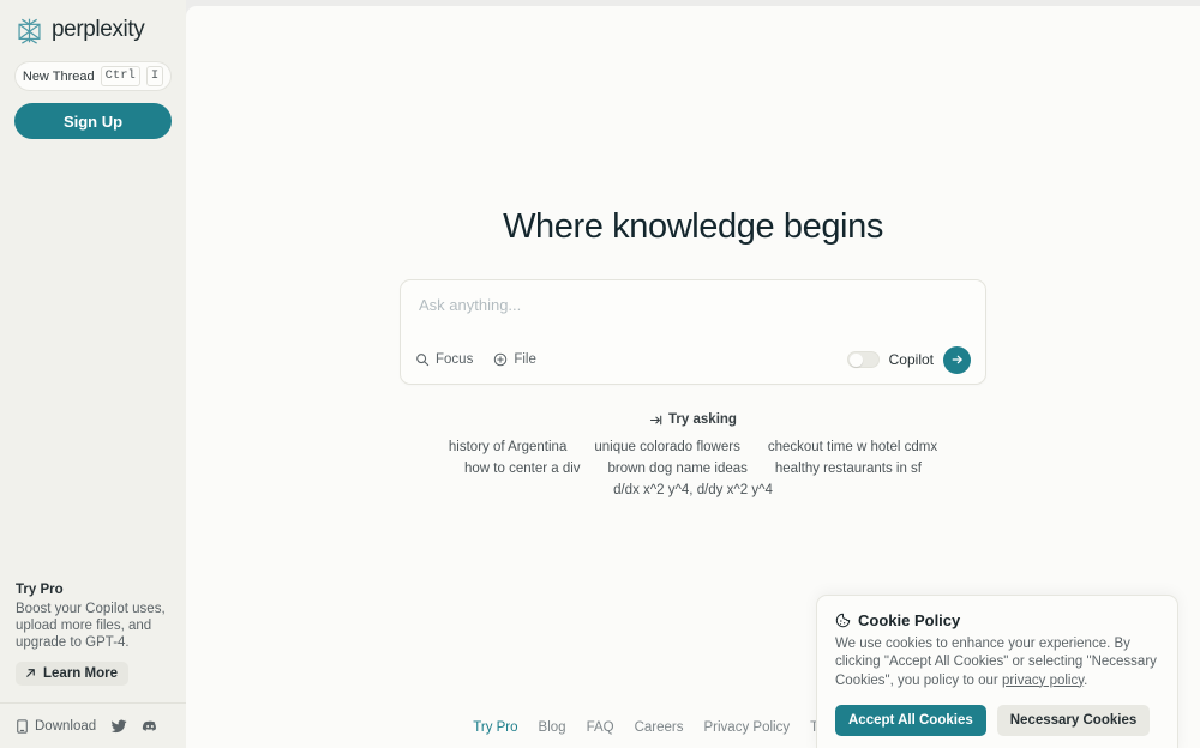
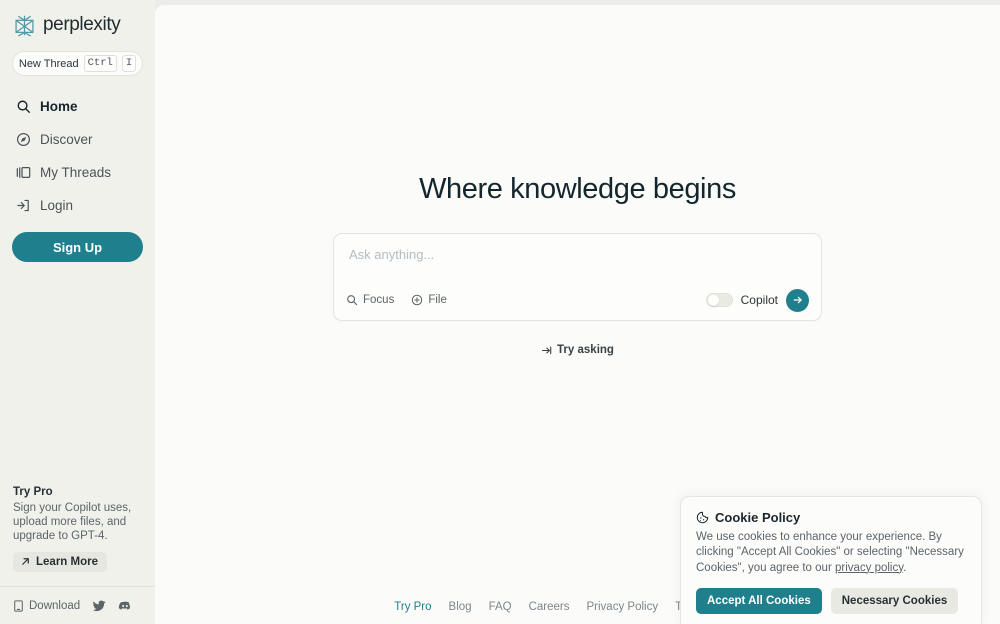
  perplexity
  New Thread
  Ctrl
  I
+ Home
+ Discover
+ My Threads
+ Login
  Sign Up
  Try Pro
- Boost your Copilot uses, upload more files, and upgrade to GPT-4.
+ Sign your Copilot uses, upload more files, and upgrade to GPT-4.
  Learn More
  Download
  Where knowledge begins
  Ask anything...
  Focus
  File
  Copilot
  Try asking
- history of Argentina
- unique colorado flowers
- checkout time w hotel cdmx
- how to center a div
- brown dog name ideas
- healthy restaurants in sf
- d/dx x^2 y^4, d/dy x^2 y^4
  Try Pro
  Blog
  FAQ
  Careers
  Privacy Policy
  Cookie Policy
- We use cookies to enhance your experience. By clicking "Accept All Cookies" or selecting "Necessary Cookies", you policy to our privacy policy.
+ We use cookies to enhance your experience. By clicking "Accept All Cookies" or selecting "Necessary Cookies", you agree to our privacy policy.
  Accept All Cookies
  Necessary Cookies
